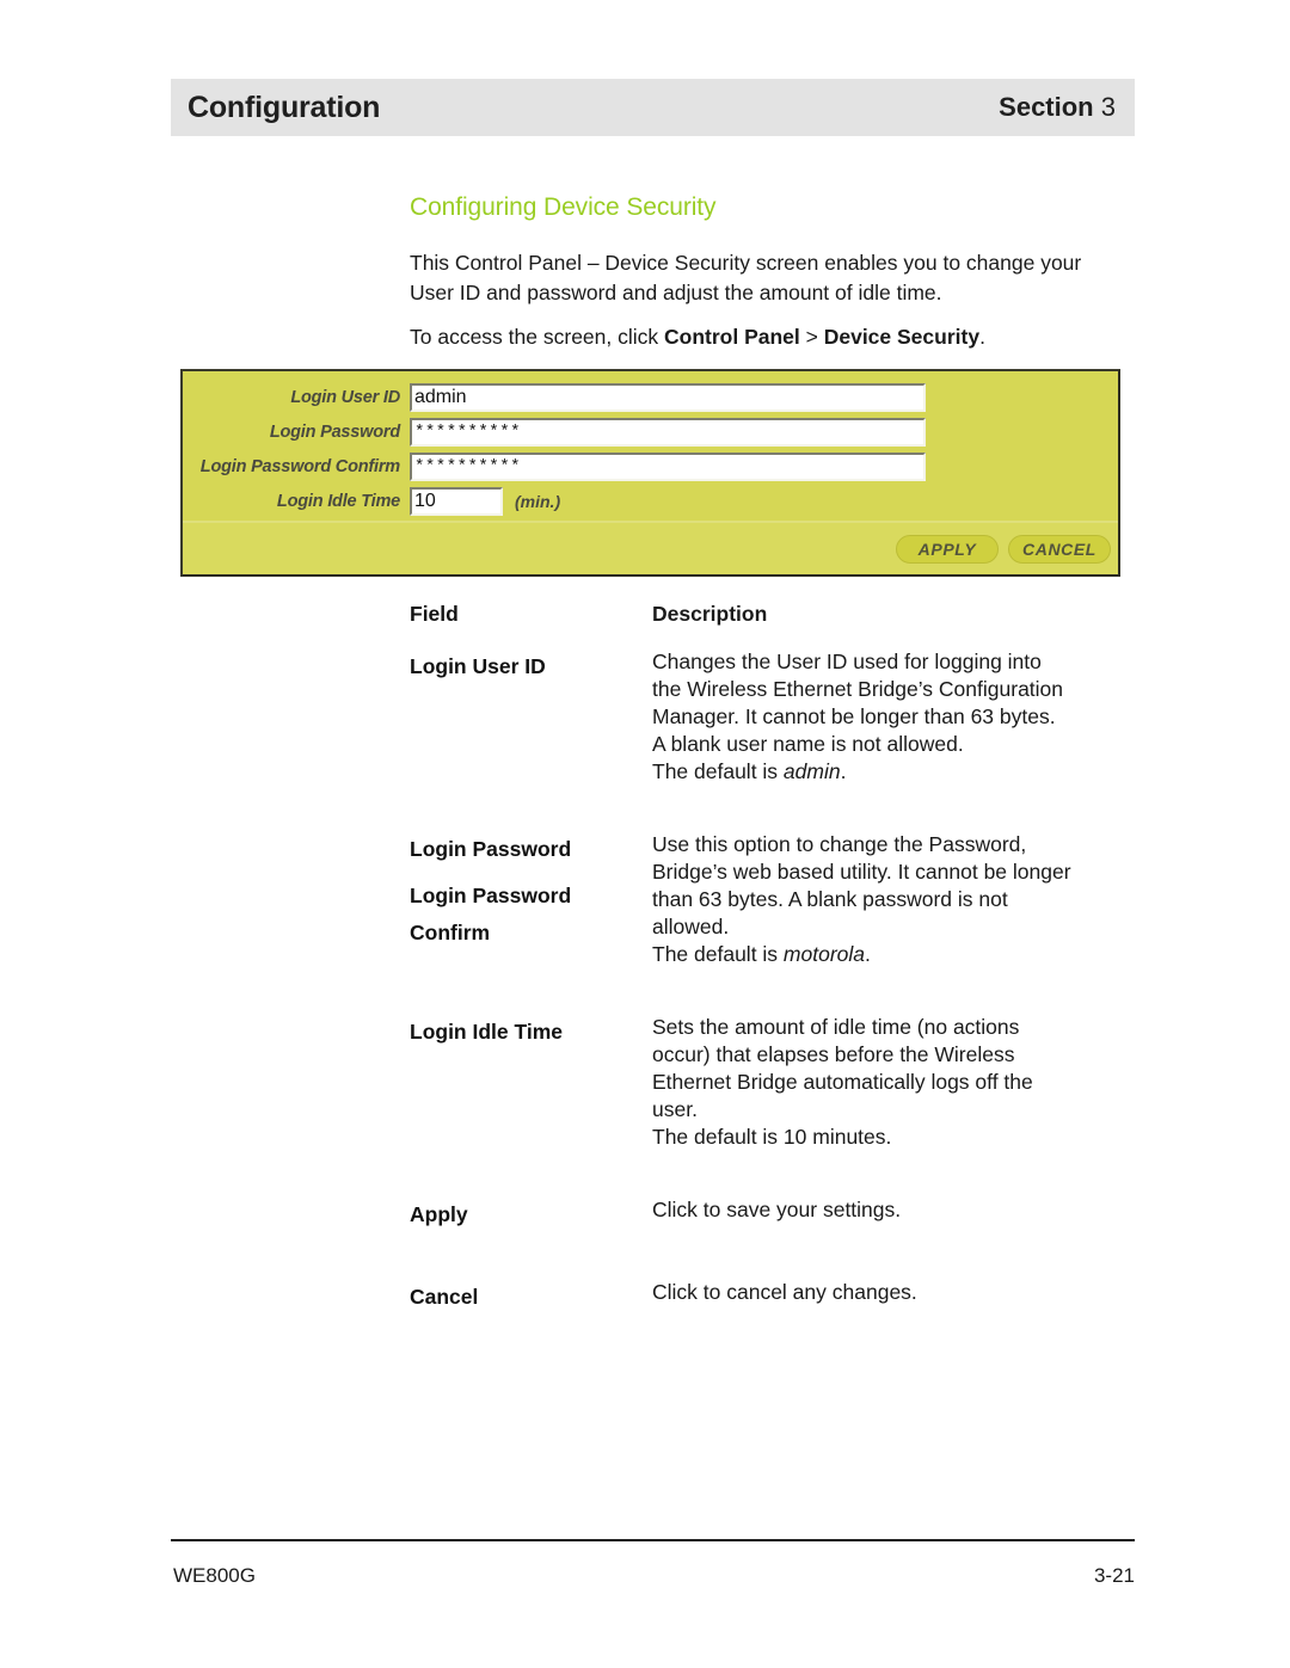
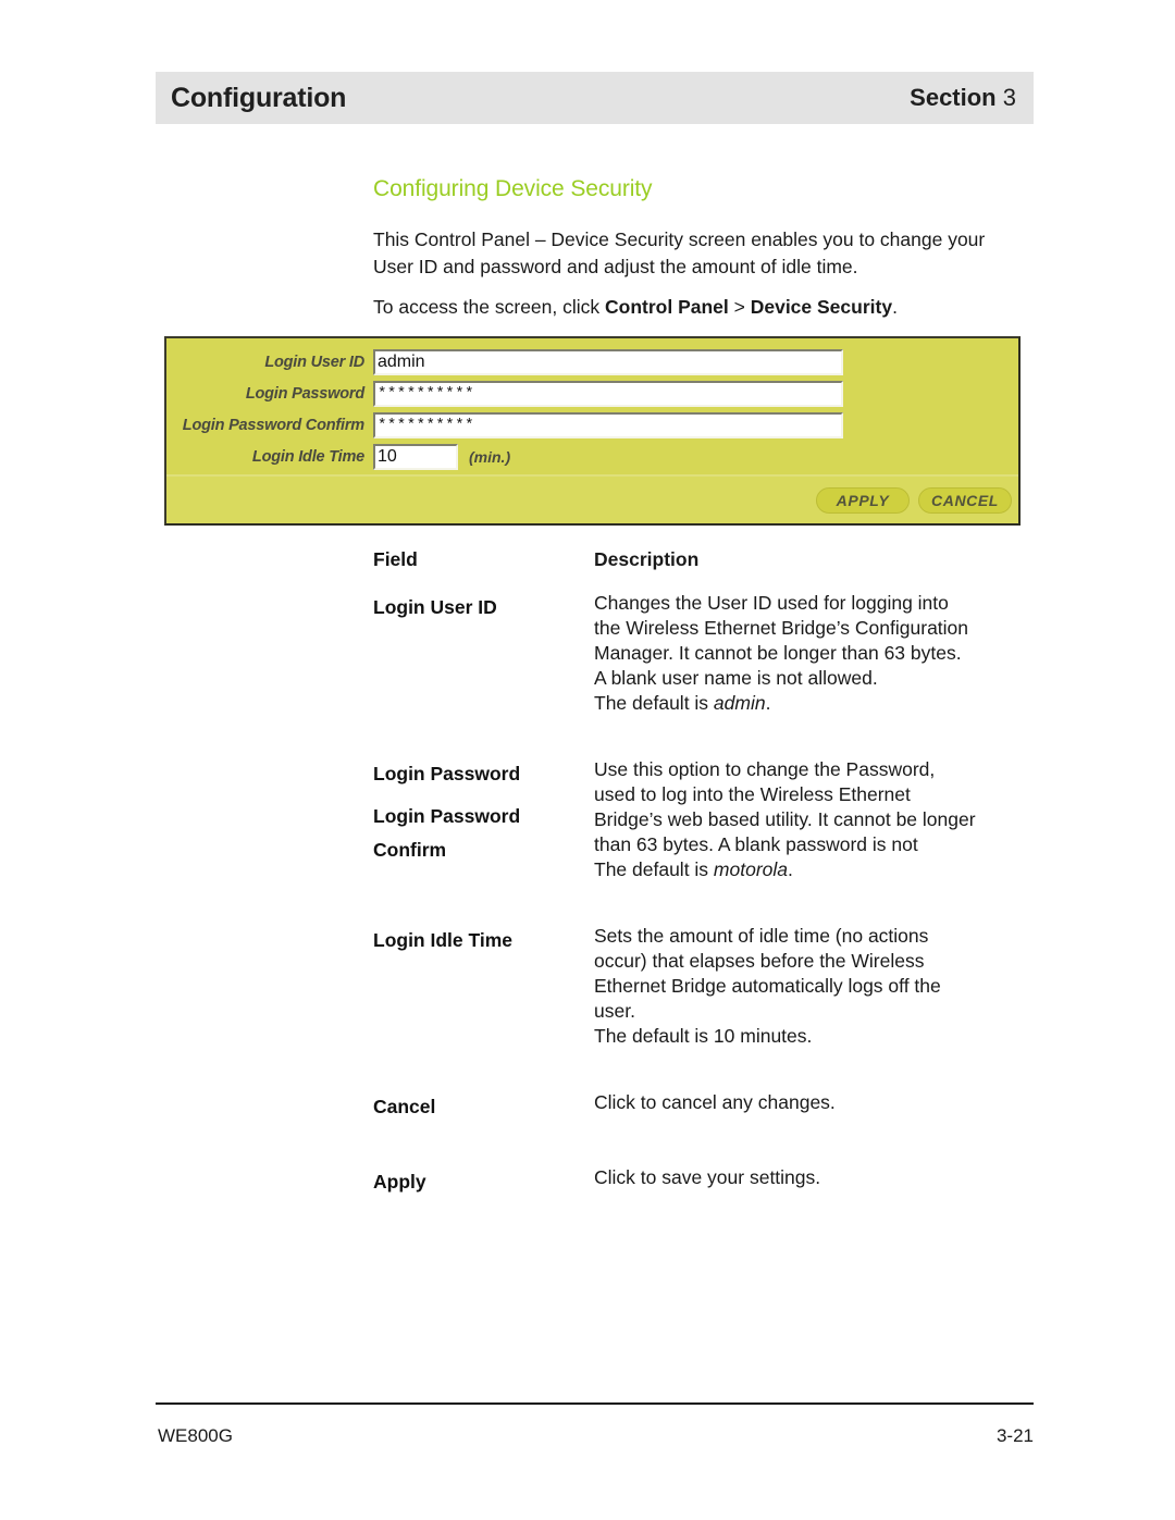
  Configuration
  Section 3
  Configuring Device Security
  This Control Panel – Device Security screen enables you to change your User ID and password and adjust the amount of idle time.
  To access the screen, click Control Panel > Device Security.
  Login User ID
  admin
  Login Password
  **********
  Login Password Confirm
  **********
  Login Idle Time
  10
  (min.)
  APPLY
  CANCEL
  Field
  Description
  Login User ID
  Changes the User ID used for logging into
  the Wireless Ethernet Bridge’s Configuration
  Manager. It cannot be longer than 63 bytes.
  A blank user name is not allowed.
  The default is admin.
  Login Password
  Login Password
  Confirm
  Use this option to change the Password,
+ used to log into the Wireless Ethernet
  Bridge’s web based utility. It cannot be longer
  than 63 bytes. A blank password is not
- allowed.
  The default is motorola.
  Login Idle Time
  Sets the amount of idle time (no actions
  occur) that elapses before the Wireless
  Ethernet Bridge automatically logs off the
  user.
  The default is 10 minutes.
- Apply
+ Cancel
- Click to save your settings.
+ Click to cancel any changes.
- Cancel
+ Apply
- Click to cancel any changes.
+ Click to save your settings.
  WE800G
  3-21
